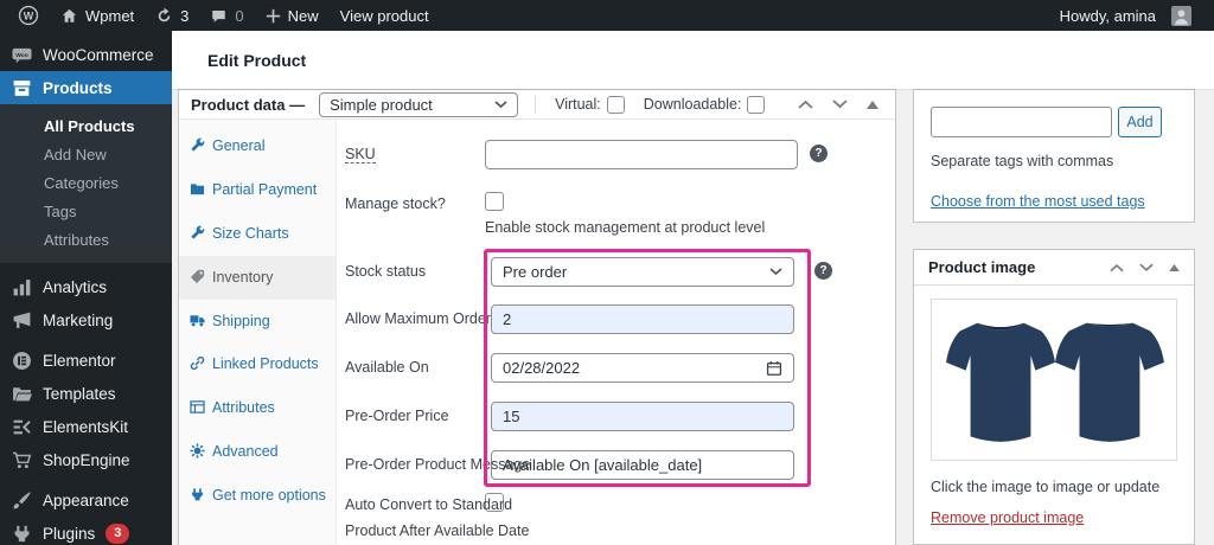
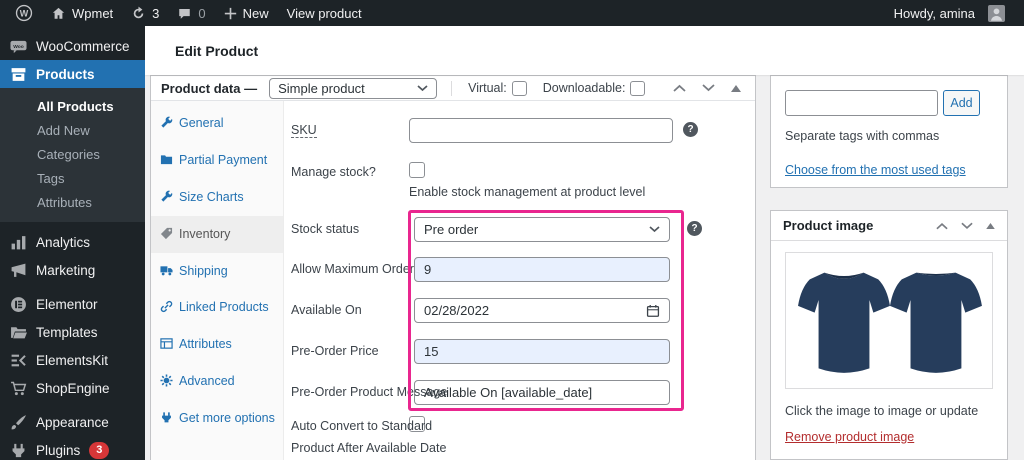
  W
  Wpmet
  3
  0
  New
  View product
  Howdy, amina
  WooCommerce
  Products
  All Products
  Add New
  Categories
  Tags
  Attributes
  Analytics
  Marketing
  Elementor
  Templates
  ElementsKit
  ShopEngine
  Appearance
  Plugins
  3
  Edit Product
  Product data —
  Simple product
  Virtual:
  Downloadable:
  General
  Partial Payment
  Size Charts
  Inventory
  Shipping
  Linked Products
  Attributes
  Advanced
  Get more options
  SKU
  Manage stock?
  Enable stock management at product level
  Stock status
  Pre order
  Allow Maximum Order
- 2
+ 9
  Available On
  02/28/2022
  Pre-Order Price
  15
  Pre-Order Product Message
  Available On [available_date]
  Auto Convert to Standard
  Product After Available Date
  Add
  Separate tags with commas
  Choose from the most used tags
  Product image
  Click the image to image or update
  Remove product image
